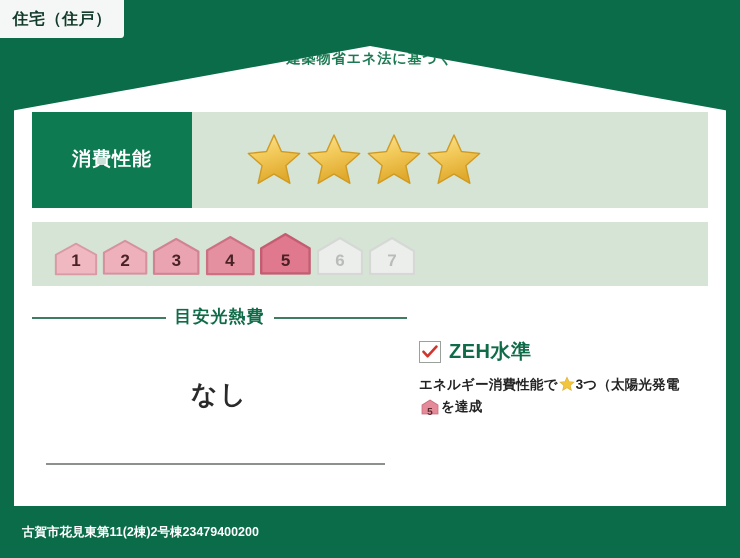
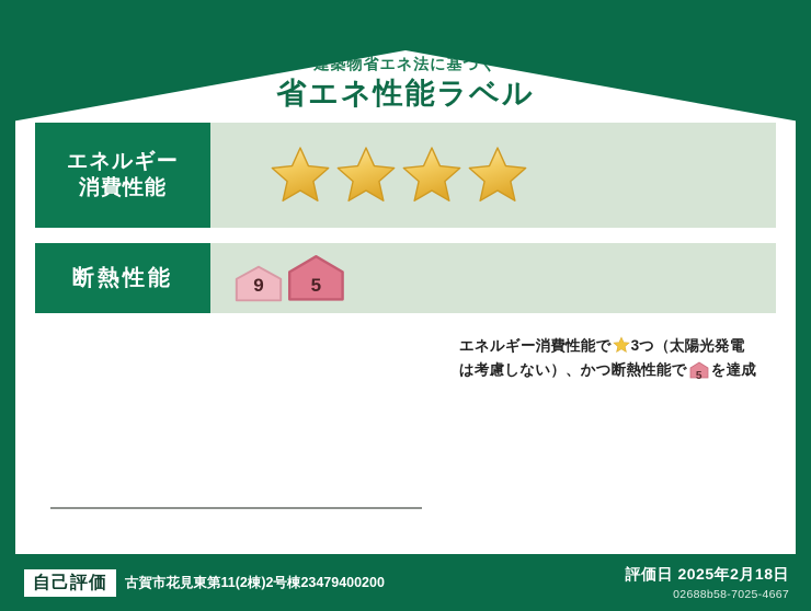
- 住宅（住戸）
  築物省エネ法に基づ
+ 省エネ性能ラベル
+ エネルギー
  消費性能
+ 断熱性能
- 1
+ 9
- 2
- 3
- 4
  5
- 6
- 7
- 目安光熱費
- なし
- ZEH水準
  エネルギー消費性能で 3つ（太陽光発電
+ は考慮しない）、かつ断熱性能で
  5
  を達成
+ 自己評価
  古賀市花見東第11(2棟)2号棟23479400200
+ 評価日 2025年2月18日
+ 02688b58-7025-4667
